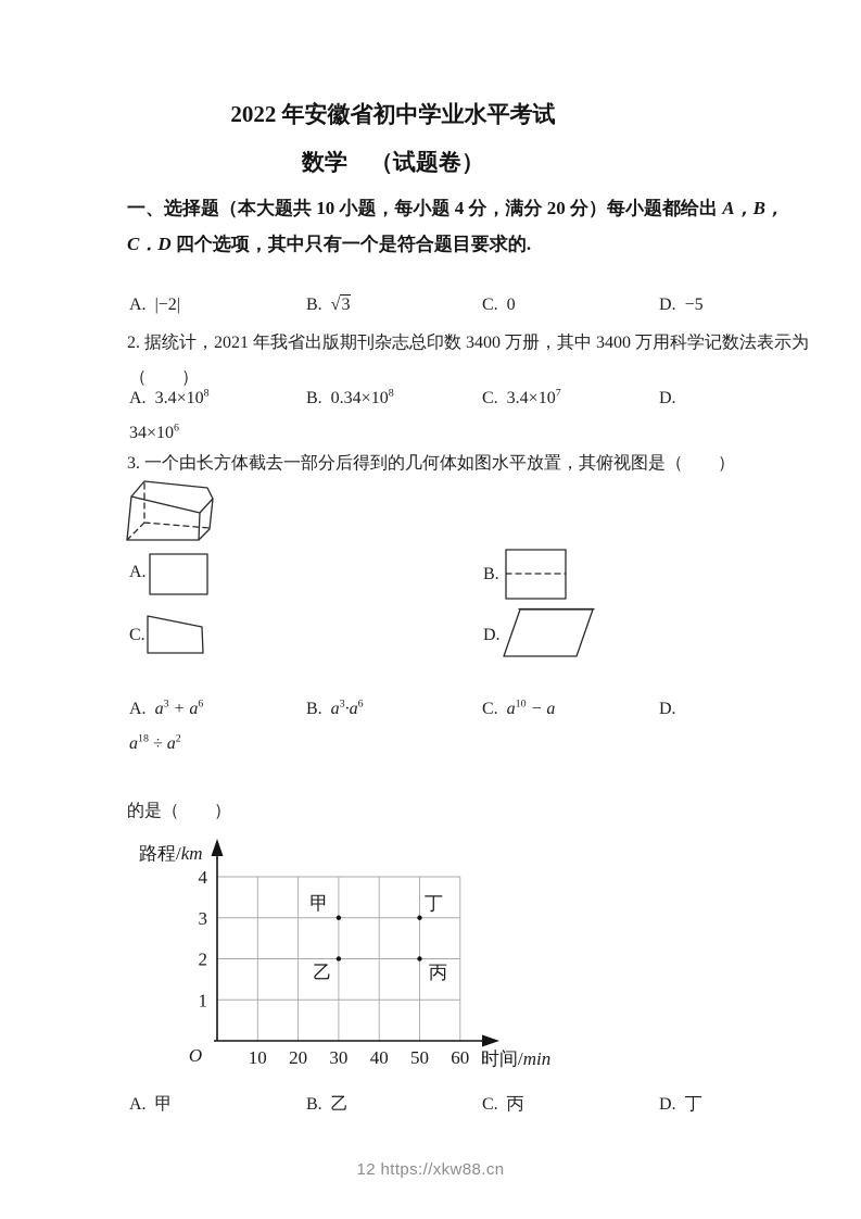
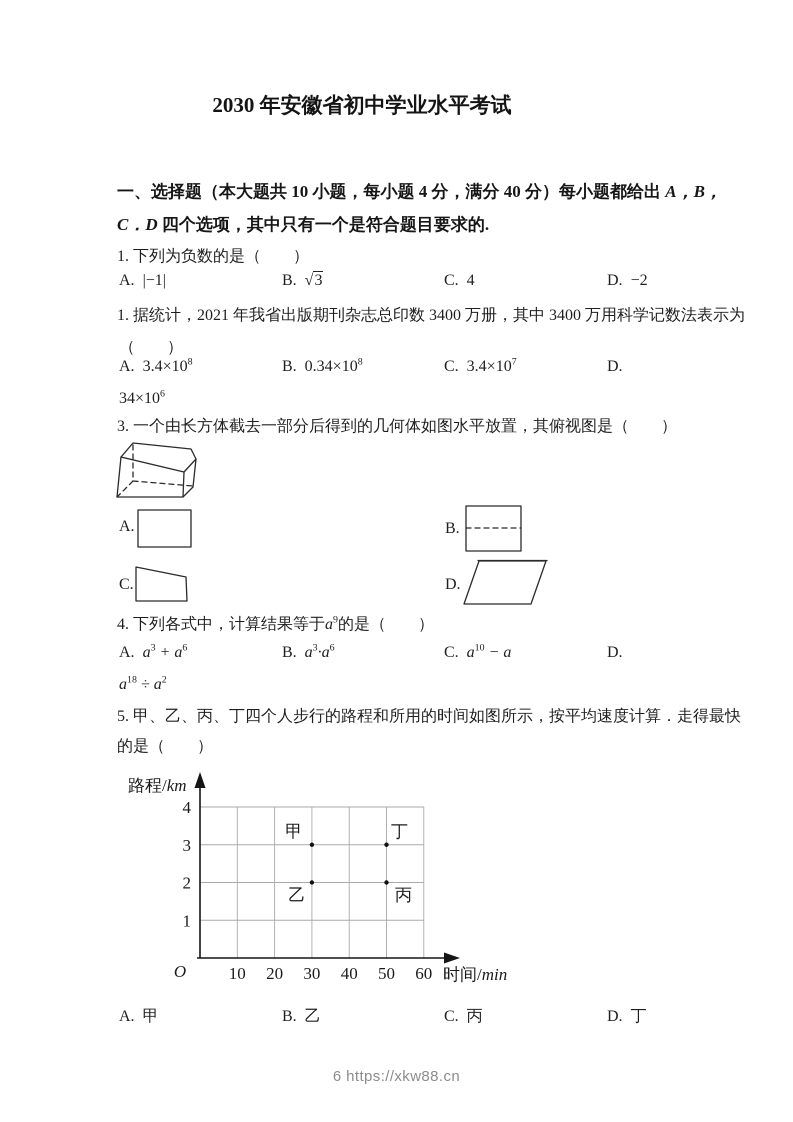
- 2022 年安徽省初中学业水平考试
+ 2030 年安徽省初中学业水平考试
- 数学 （试题卷）
- 一、选择题（本大题共 10 小题，每小题 4 分，满分 20 分）每小题都给出 A，B，
+ 一、选择题（本大题共 10 小题，每小题 4 分，满分 40 分）每小题都给出 A，B，
  C．D 四个选项，其中只有一个是符合题目要求的.
+ 1. 下列为负数的是（ ）
- A. |−2|
+ A. |−1|
  B. √3
- C. 0
+ C. 4
- D. −5
+ D. −2
- 2. 据统计，2021 年我省出版期刊杂志总印数 3400 万册，其中 3400 万用科学记数法表示为
+ 1. 据统计，2021 年我省出版期刊杂志总印数 3400 万册，其中 3400 万用科学记数法表示为
  （ ）
  A. 3.4×108
  B. 0.34×108
  C. 3.4×107
  D.
  34×106
  3. 一个由长方体截去一部分后得到的几何体如图水平放置，其俯视图是（ ）
  A.
  B.
  C.
  D.
+ 4. 下列各式中，计算结果等于a9的是（ ）
  A. a3 + a6
  B. a3·a6
  C. a10 − a
  D.
  a18 ÷ a2
+ 5. 甲、乙、丙、丁四个人步行的路程和所用的时间如图所示，按平均速度计算．走得最快
  的是（ ）
  10
  20
  30
  40
  50
  60
  1
  2
  3
  4
  O
  路程/km
  时间/min
  甲
  乙
  丙
  丁
  A. 甲
  B. 乙
  C. 丙
  D. 丁
- 12 https://xkw88.cn
+ 6 https://xkw88.cn
